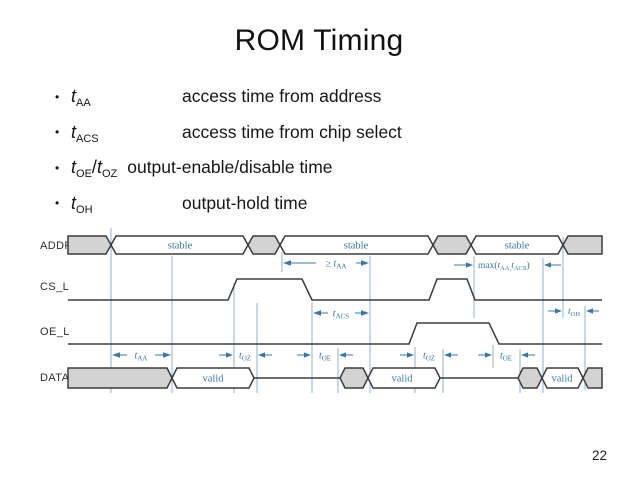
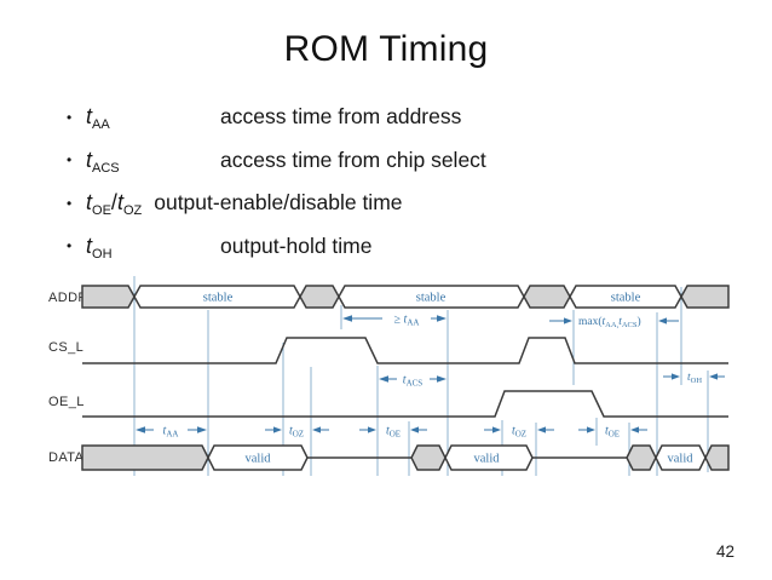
  ROM Timing
  •
  tAA
  access time from address
  •
  tACS
  access time from chip select
  •
  tOE/tOZ
  output-enable/disable time
  •
  tOH
  output-hold time
  ADD
  CS_L
  OE_L
  DATA
  stable
  stable
  stable
  valid
  valid
  valid
  ≥ tAA
  tACS
  tAA
  tOZ
  tOE
  tOZ
  tOE
- 22
+ 42
